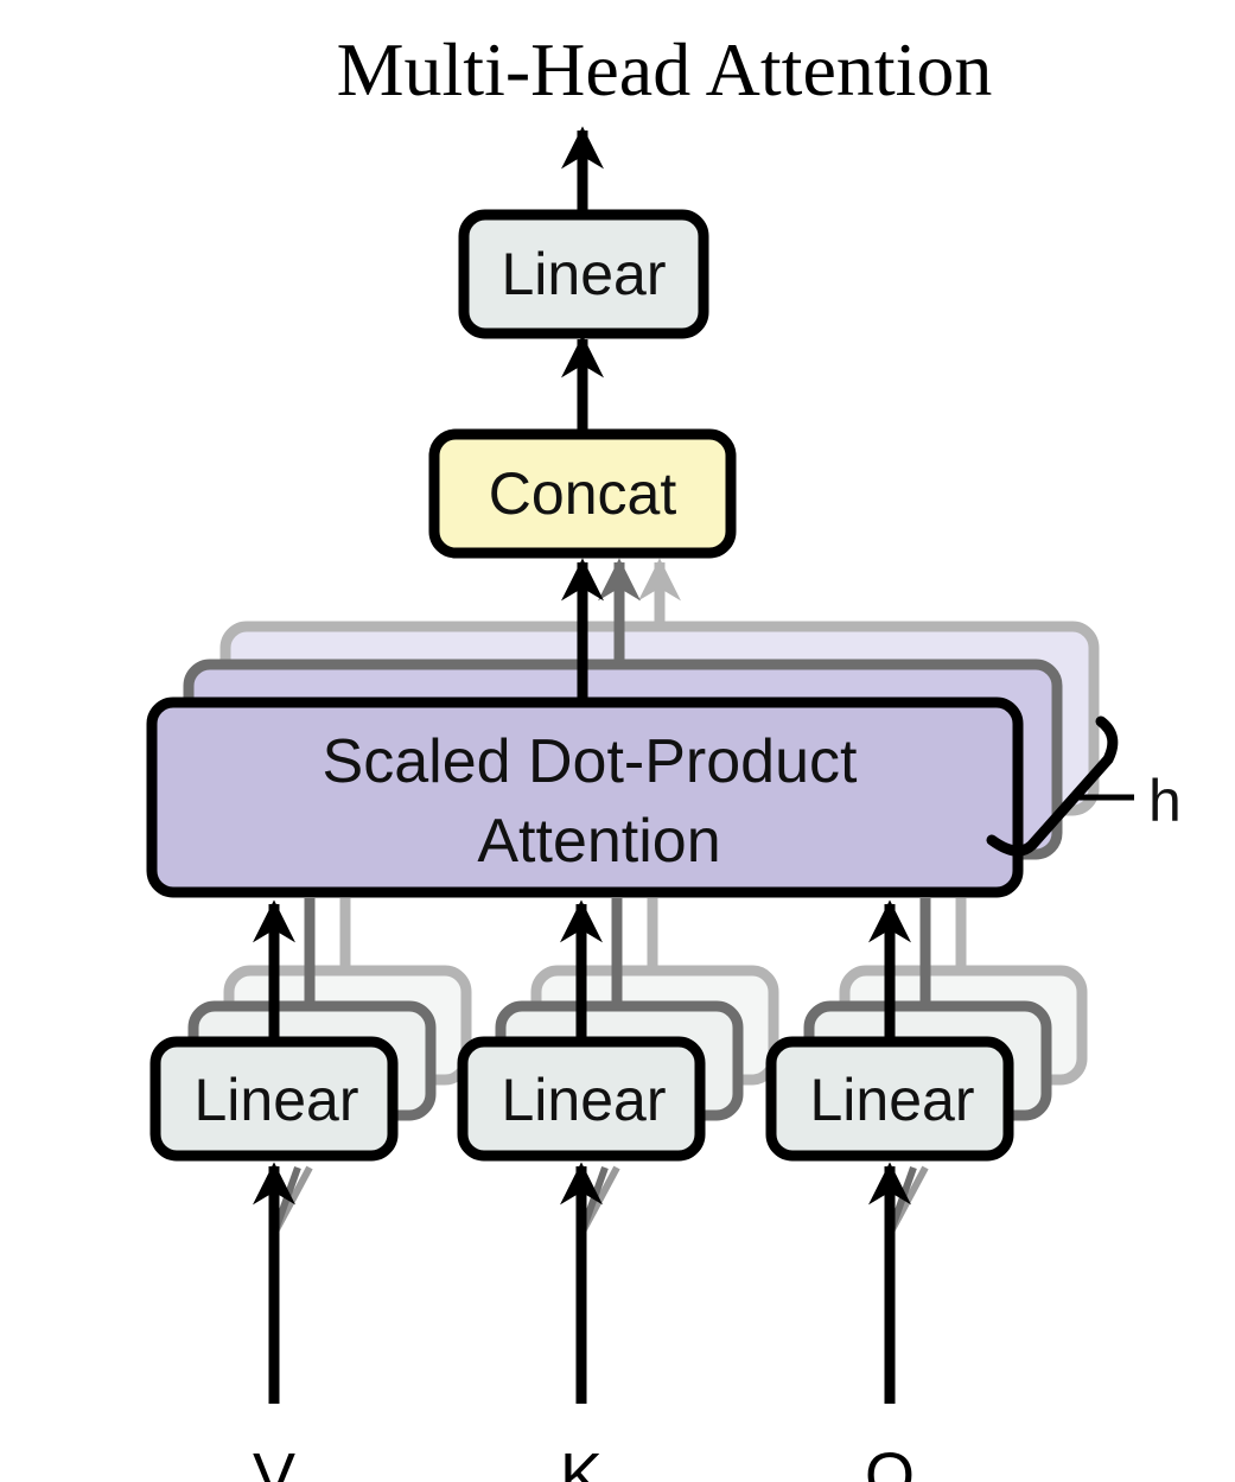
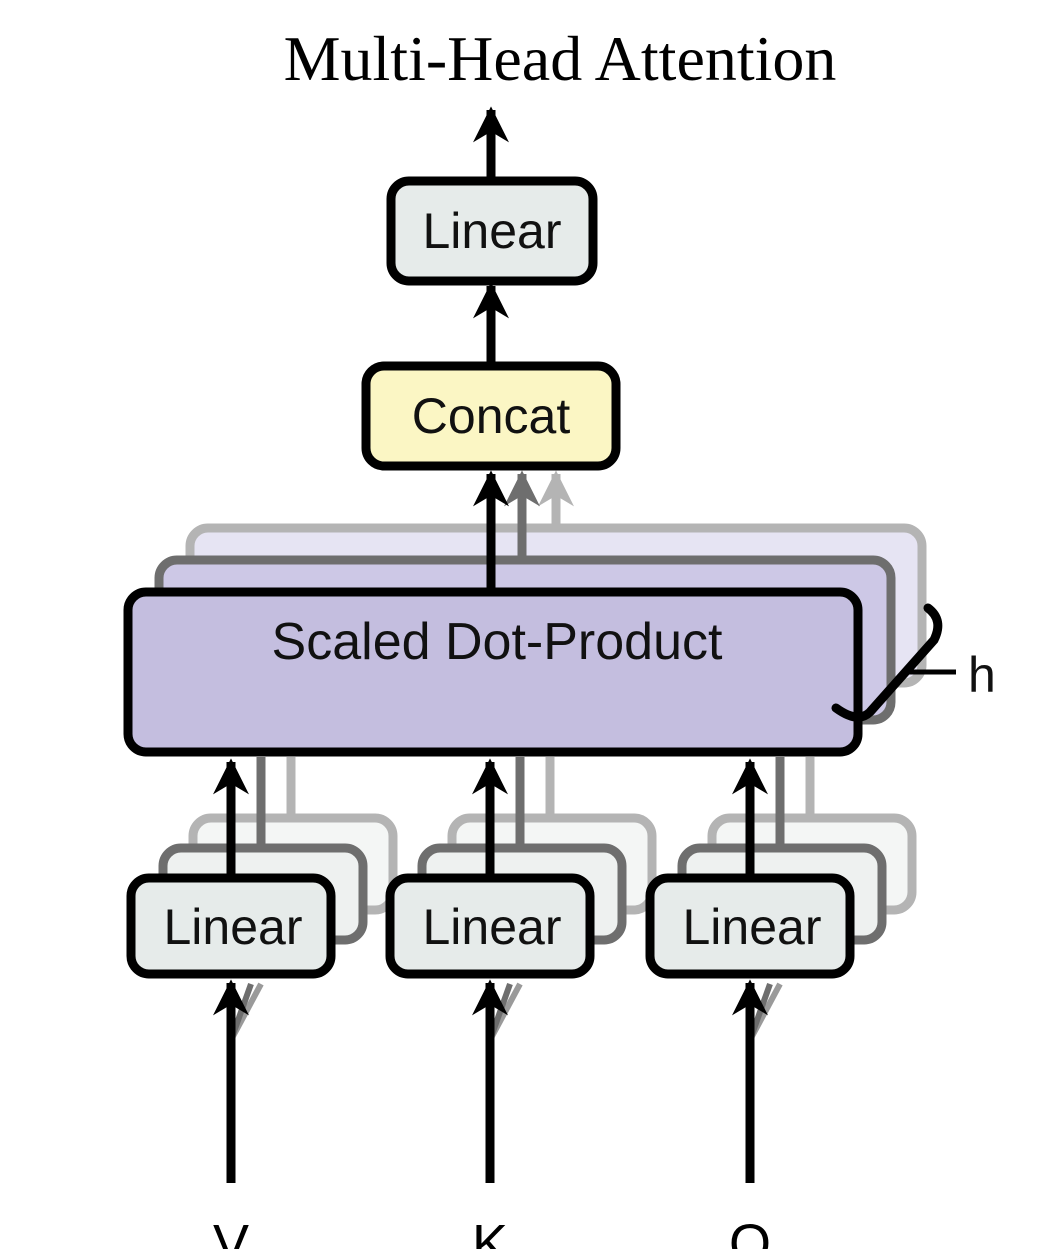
  Multi-Head Attention
  Linear
  Concat
  Scaled Dot-Product
- Attention
  h
  Linear
  V
  Linear
  K
  Linear
  Q
